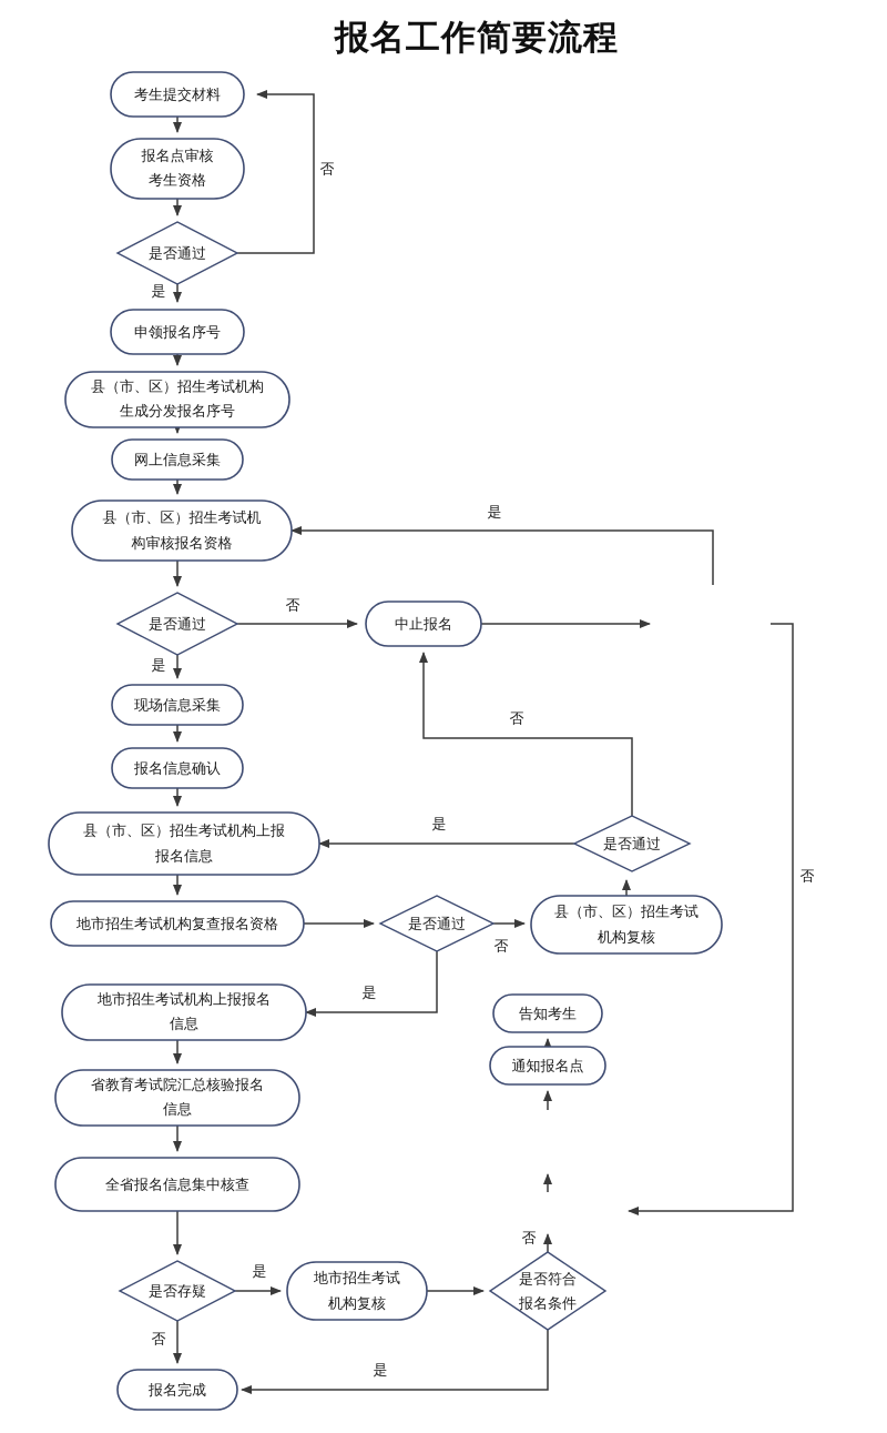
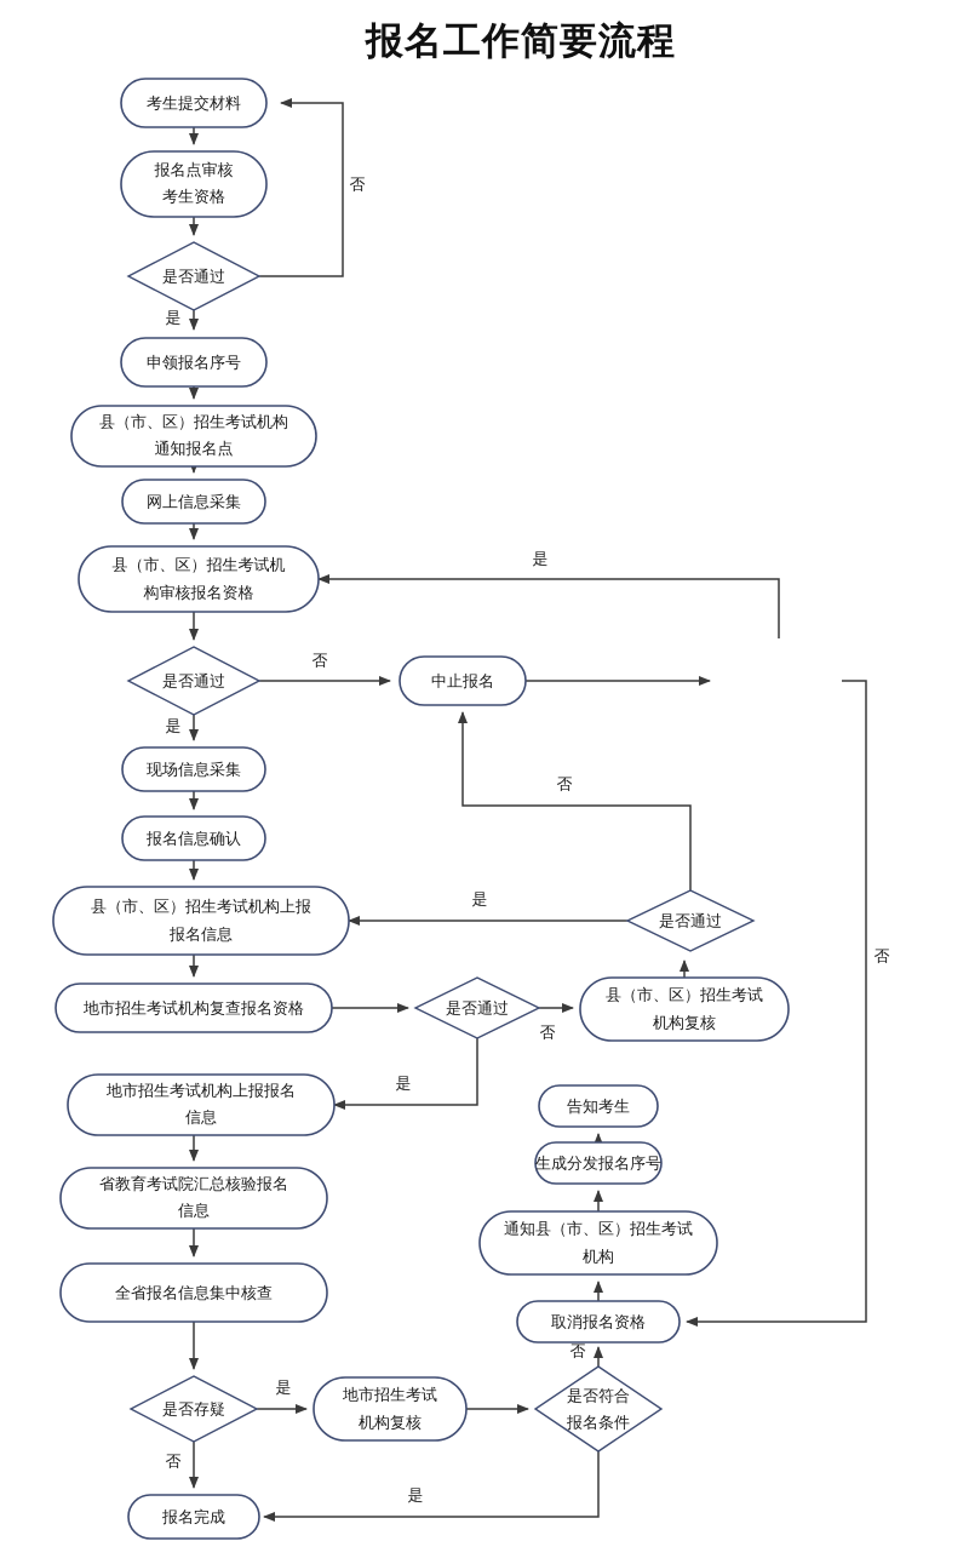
  报名工作简要流程
  否
  是
  是
  否
  是
  否
  否
  是
  否
  是
  是
  否
  否
  是
  考生提交材料
  报名点审核
  考生资格
  是否通过
  申领报名序号
  县（市、区）招生考试机构
- 生成分发报名序号
+ 通知报名点
  网上信息采集
  县（市、区）招生考试机
  构审核报名资格
  是否通过
  中止报名
  现场信息采集
  报名信息确认
  县（市、区）招生考试机构上报
  报名信息
  是否通过
  地市招生考试机构复查报名资格
  是否通过
  县（市、区）招生考试
  机构复核
  地市招生考试机构上报报名
  信息
  省教育考试院汇总核验报名
  信息
  全省报名信息集中核查
  告知考生
- 通知报名点
+ 生成分发报名序号
+ 通知县（市、区）招生考试
+ 机构
+ 取消报名资格
  是否存疑
  地市招生考试
  机构复核
  是否符合
  报名条件
  报名完成
